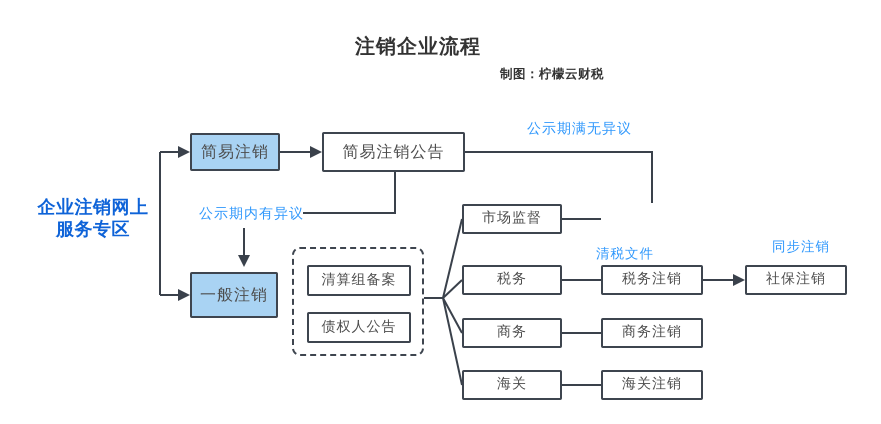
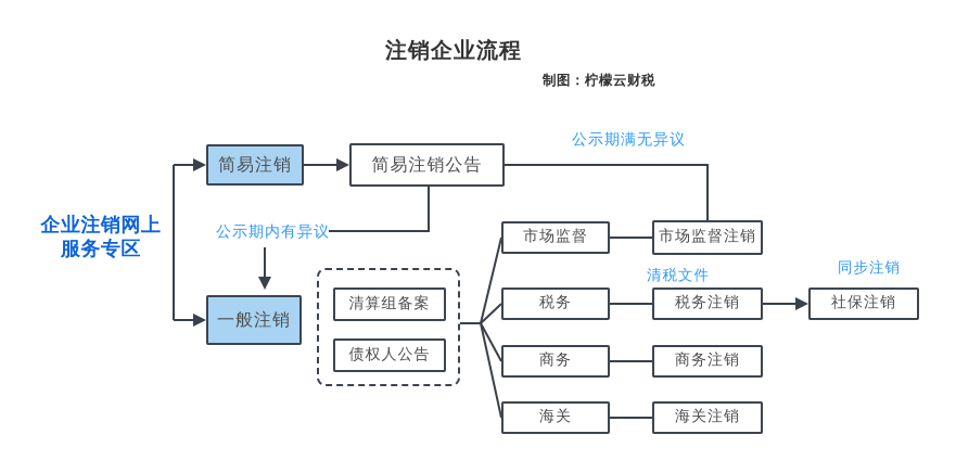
  注销企业流程
  制图：柠檬云财税
  企业注销网上
  服务专区
  简易注销
  简易注销公告
  一般注销
  清算组备案
  债权人公告
  市场监督
+ 市场监督注销
  税务
  税务注销
  社保注销
  商务
  商务注销
  海关
  海关注销
  公示期满无异议
  公示期内有异议
  清税文件
  同步注销
